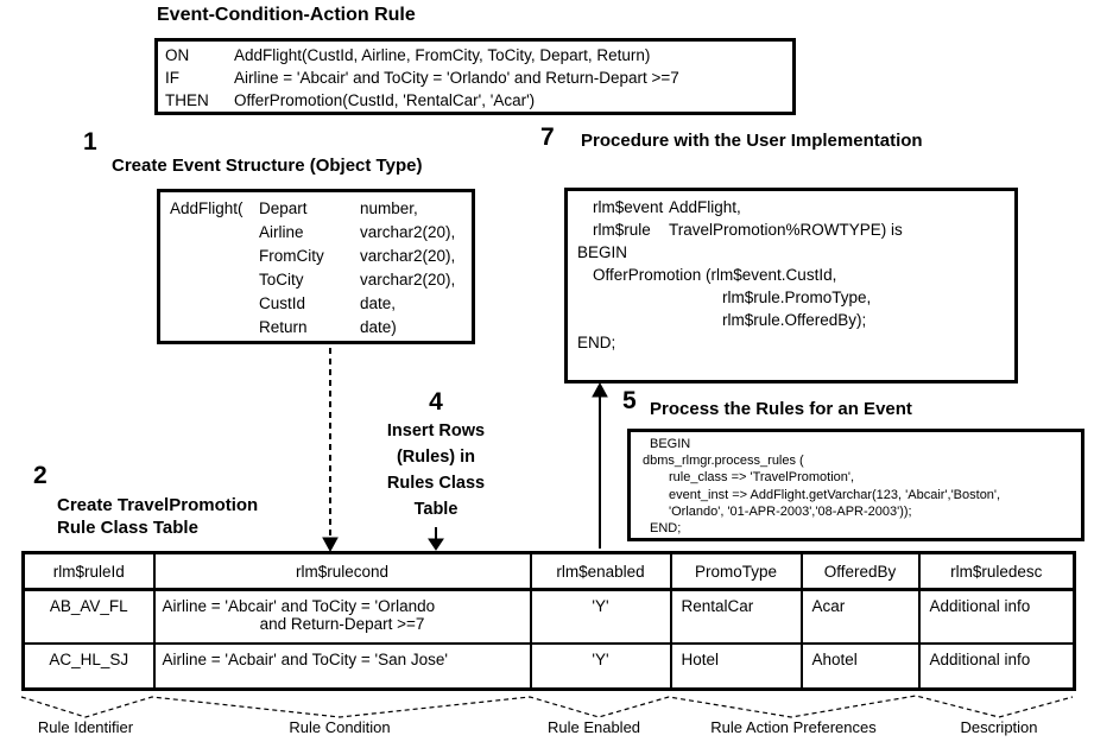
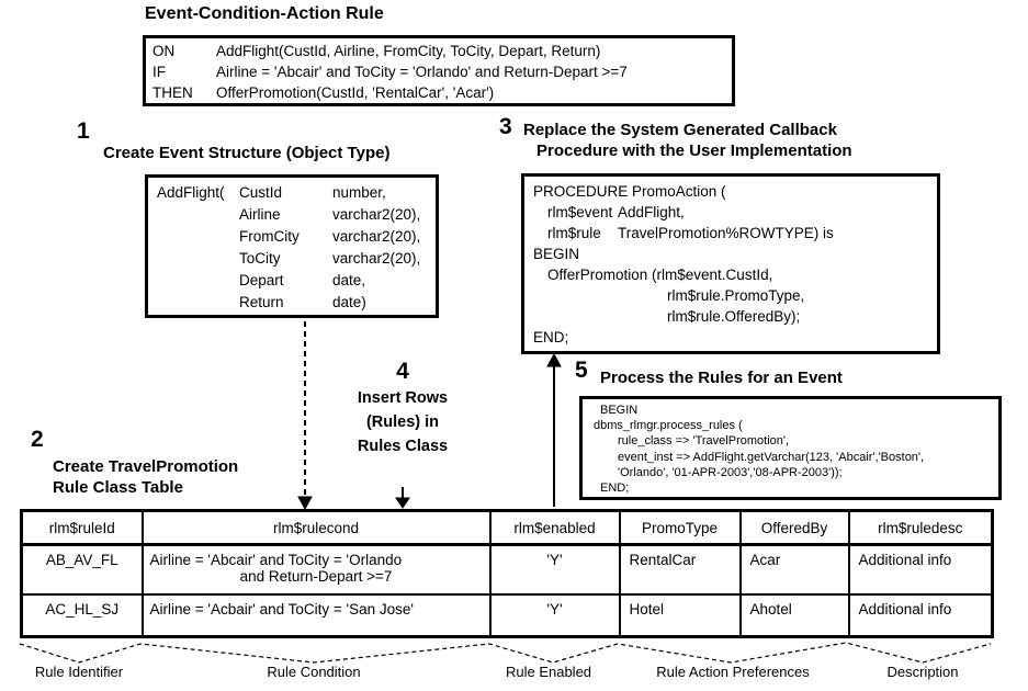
  Event-Condition-Action Rule
  ON
  AddFlight(CustId, Airline, FromCity, ToCity, Depart, Return)
  IF
  Airline = 'Abcair' and ToCity = 'Orlando' and Return-Depart >=7
  THEN
  OfferPromotion(CustId, 'RentalCar', 'Acar')
  1
  Create Event Structure (Object Type)
  AddFlight(
- Depart
+ CustId
  number,
  Airline
  varchar2(20),
  FromCity
  varchar2(20),
  ToCity
  varchar2(20),
- CustId
+ Depart
  date,
  Return
  date)
- 7
+ 3
+ Replace the System Generated Callback
  Procedure with the User Implementation
+ PROCEDURE PromoAction (
  rlm$event
  AddFlight,
  rlm$rule
  TravelPromotion%ROWTYPE) is
  BEGIN
  OfferPromotion (rlm$event.CustId,
  rlm$rule.PromoType,
  rlm$rule.OfferedBy);
  END;
  4
  Insert Rows
  (Rules) in
  Rules Class
- Table
  5
  Process the Rules for an Event
  BEGIN
  dbms_rlmgr.process_rules (
  rule_class => 'TravelPromotion',
  event_inst => AddFlight.getVarchar(123, 'Abcair','Boston',
  'Orlando', '01-APR-2003','08-APR-2003'));
  END;
  2
  Create TravelPromotion
  Rule Class Table
  rlm$ruleId	rlm$rulecond	rlm$enabled	PromoType	OfferedBy	rlm$ruledesc
  AB_AV_FL	Airline = 'Abcair' and ToCity = 'Orlando and Return-Depart >=7	'Y'	RentalCar	Acar	Additional info
  AC_HL_SJ	Airline = 'Acbair' and ToCity = 'San Jose'	'Y'	Hotel	Ahotel	Additional info
  Rule Identifier
  Rule Condition
  Rule Enabled
  Rule Action Preferences
  Description
